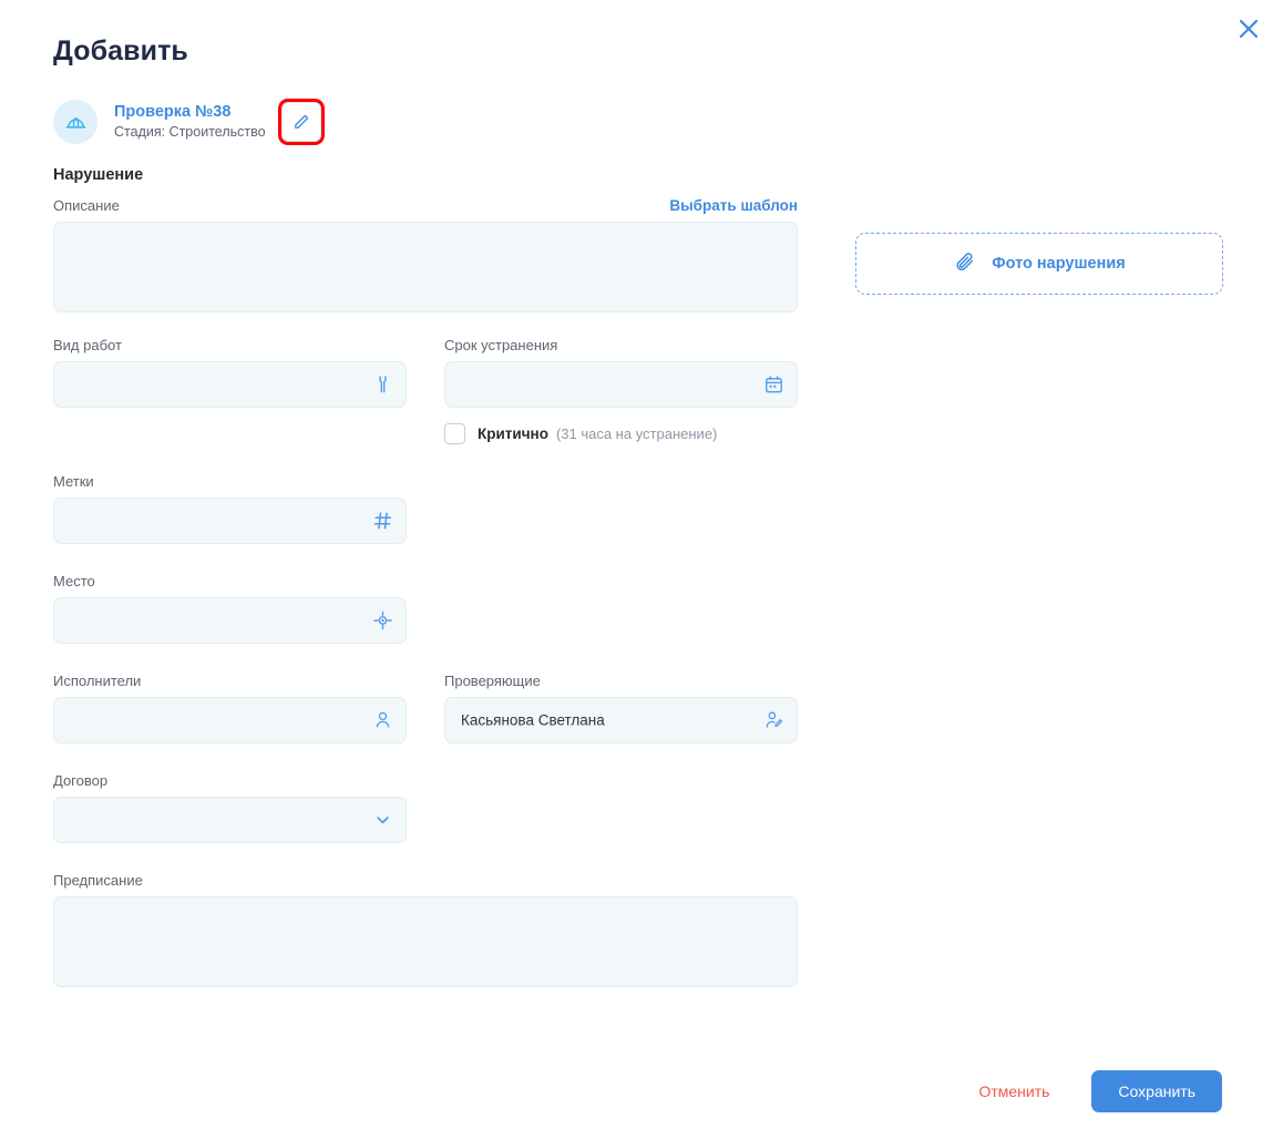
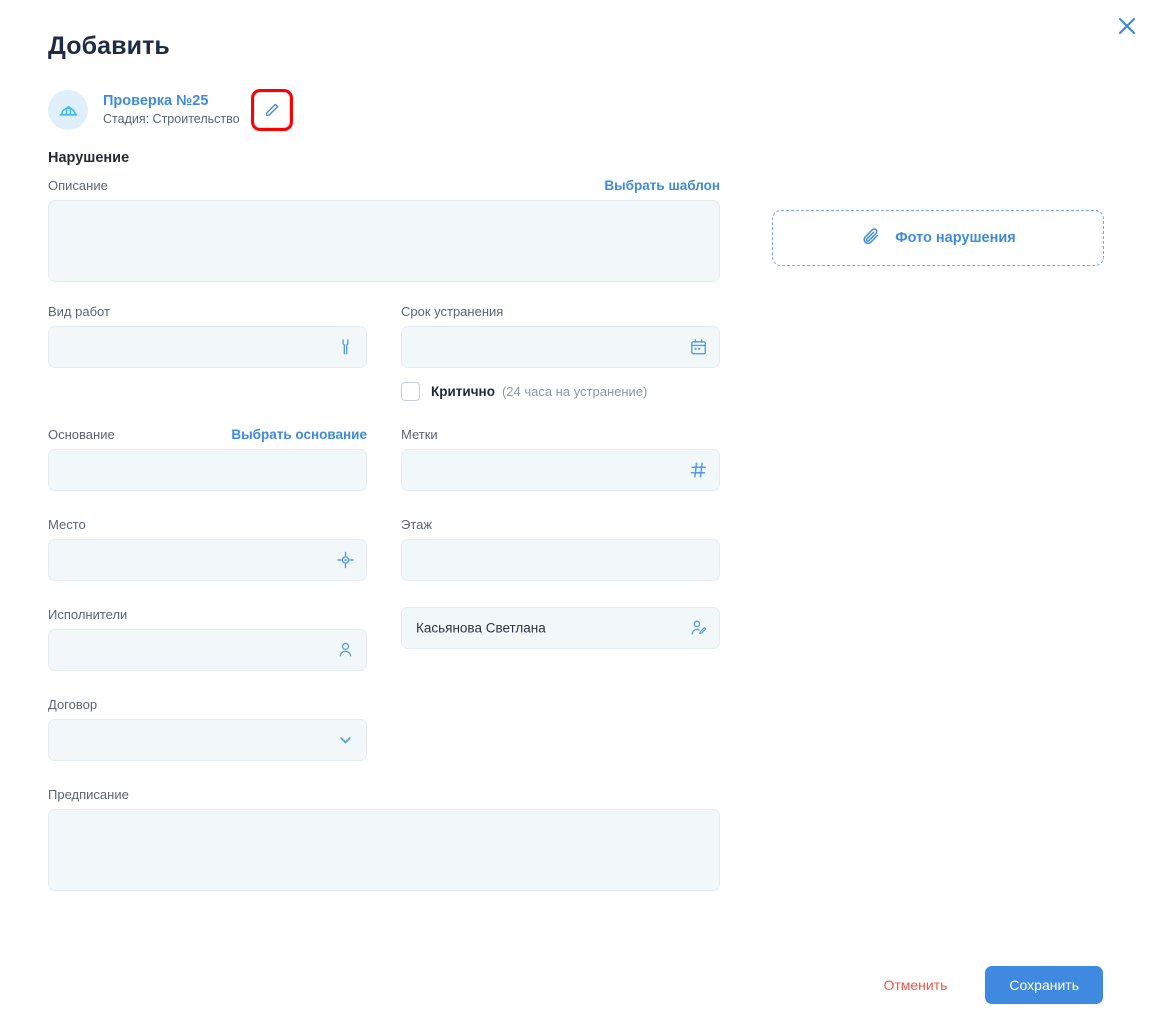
  Добавить
- Проверка №38
+ Проверка №25
  Стадия: Строительство
  Нарушение
  Фото нарушения
  Описание
  Выбрать шаблон
  Вид работ
  Срок устранения
  Критично
- (31 часа на устранение)
+ (24 часа на устранение)
+ Основание
+ Выбрать основание
  Метки
  Место
+ Этаж
  Исполнители
- Проверяющие
  Касьянова Светлана
  Договор
  Предписание
  Отменить
  Сохранить
